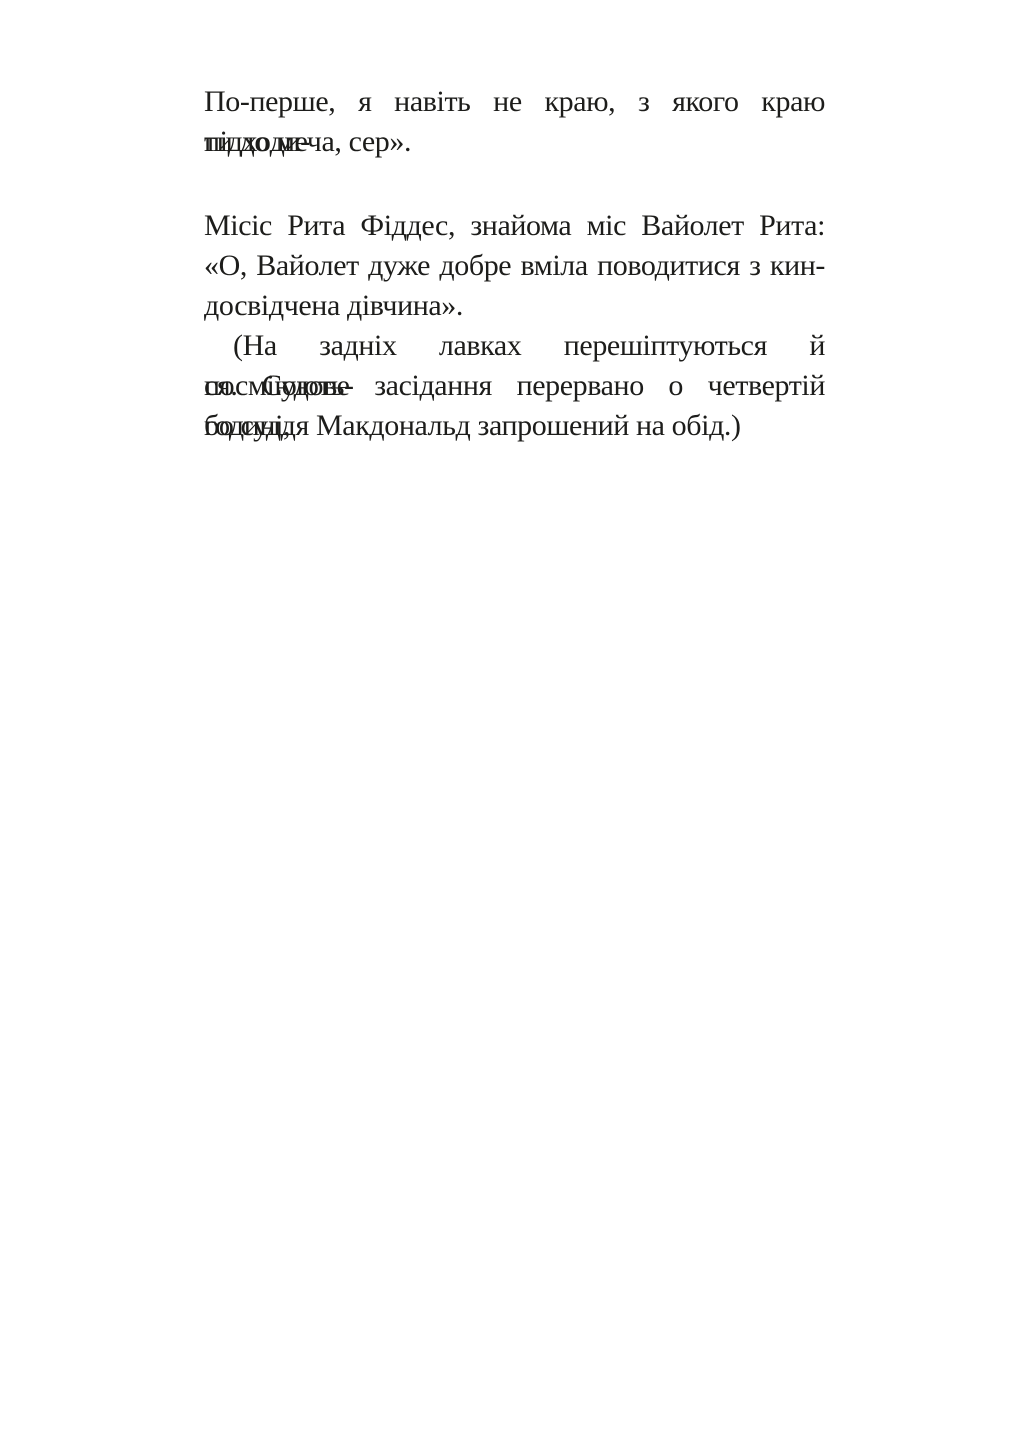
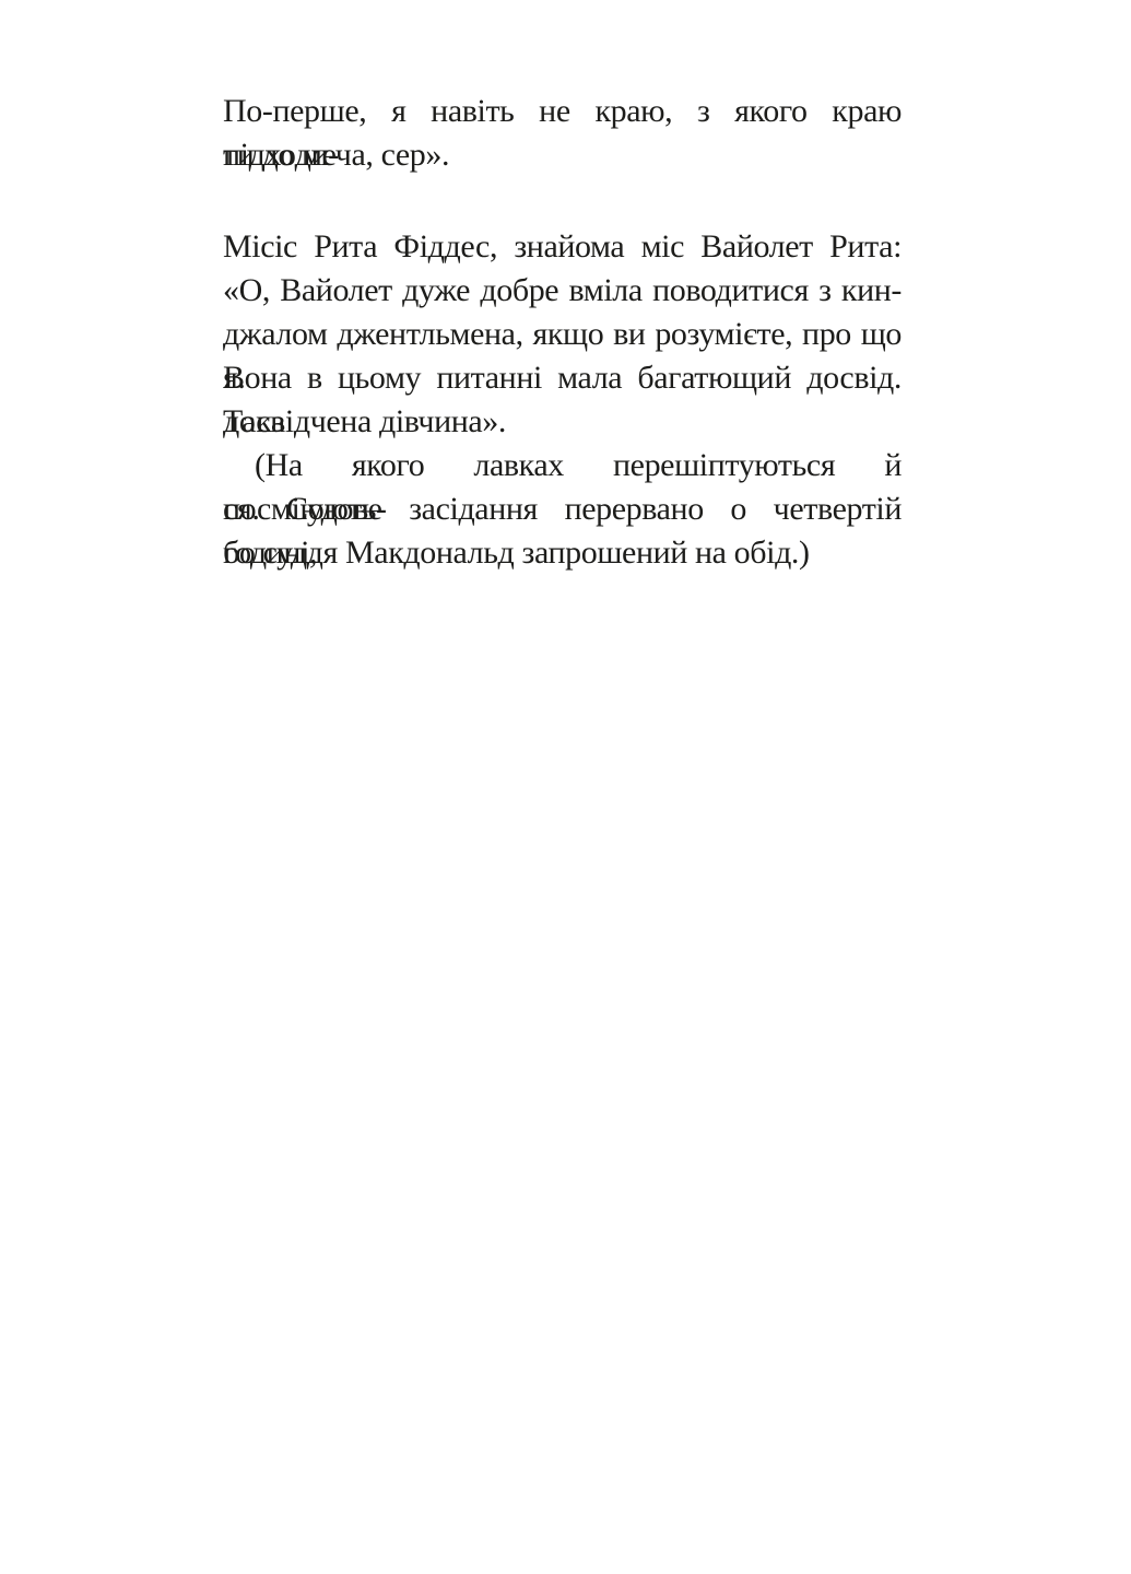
  По-перше, я навіть не краю, з якого краю підходи-
  ти до меча, сер».
  Місіс Рита Фіддес, знайома міс Вайолет Рита:
  «О, Вайолет дуже добре вміла поводитися з кин-
+ джалом джентльмена, якщо ви розумієте, про що я.
+ Вона в цьому питанні мала багатющий досвід. Така
  досвідчена дівчина».
- (На задніх лавках перешіптуються й посміюють-
+ (На якого лавках перешіптуються й посміюють-
  ся. Судове засідання перервано о четвертій годині,
  бо суддя Макдональд запрошений на обід.)
